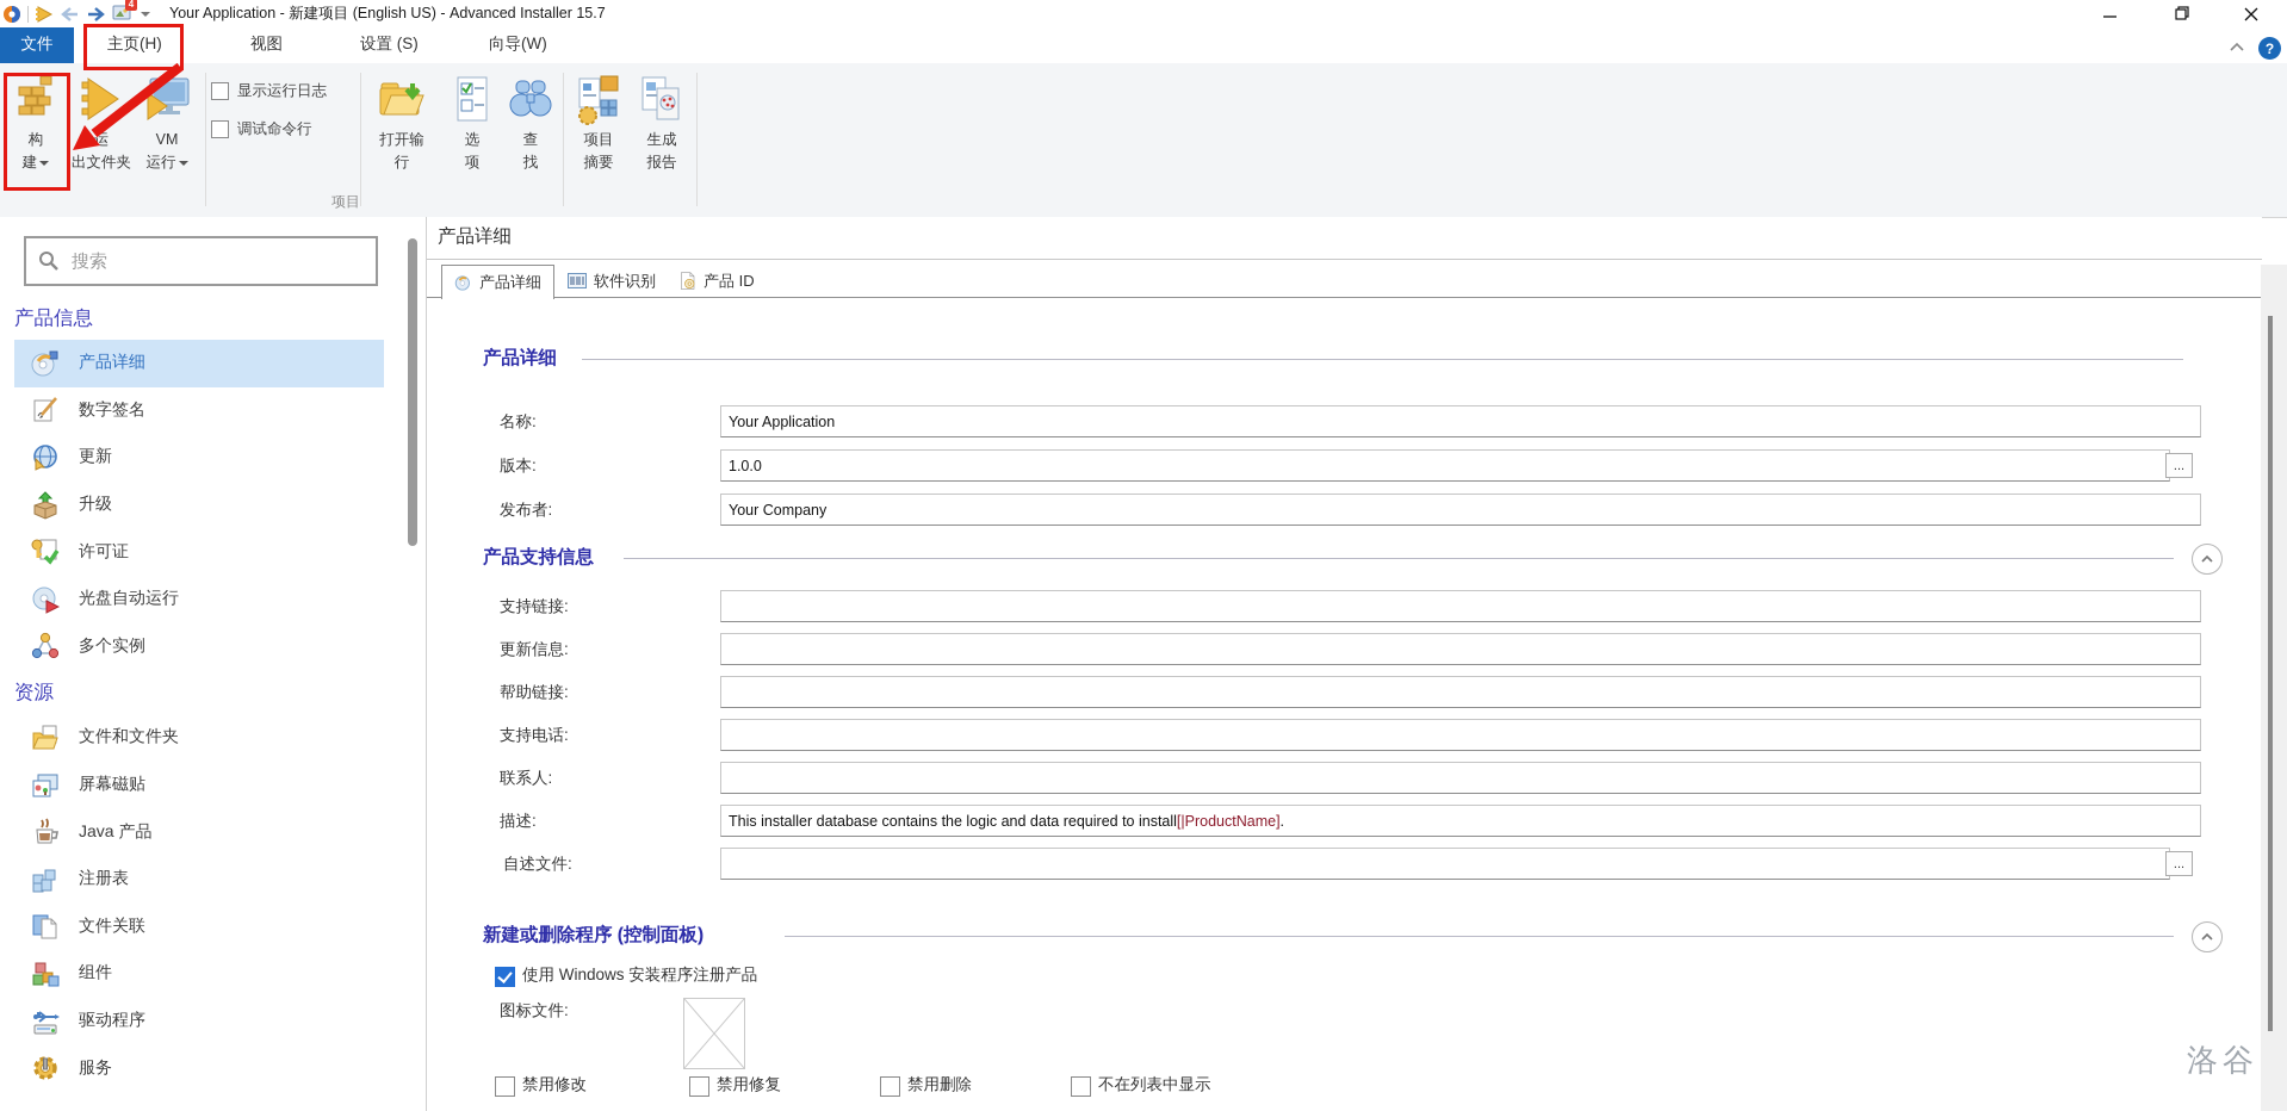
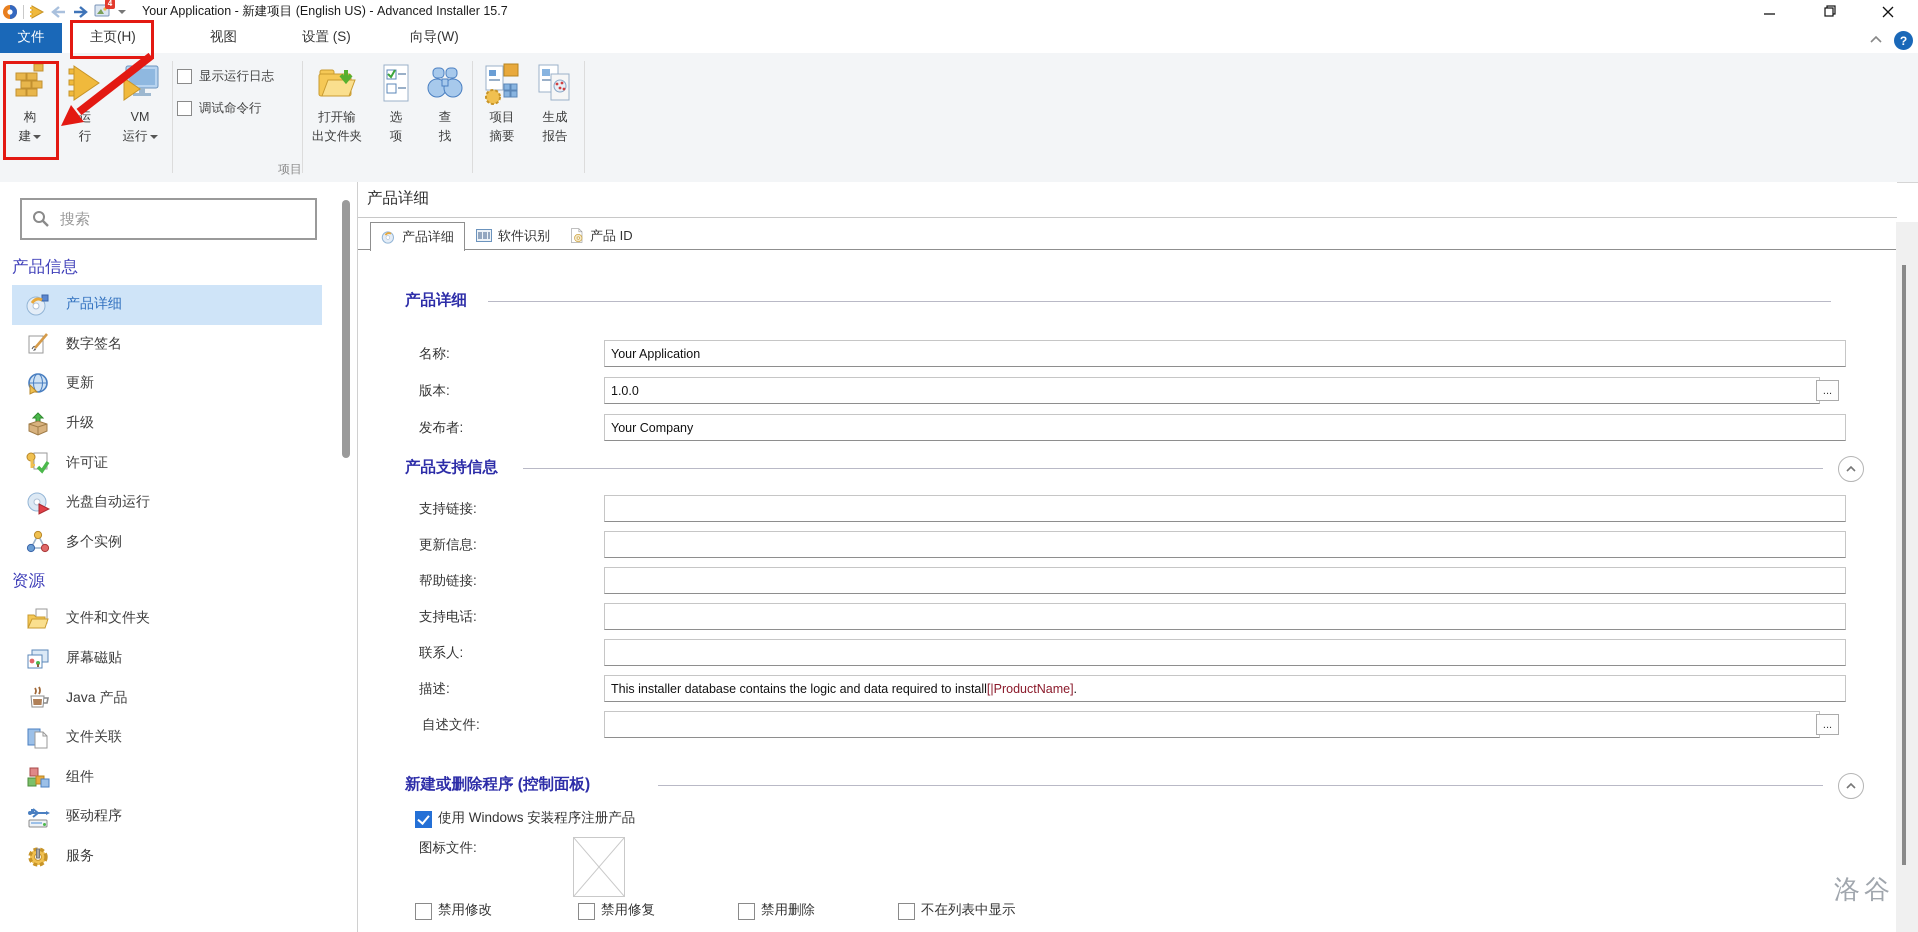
  4
  Your Application - 新建项目 (English US) - Advanced Installer 15.7
  文件
  主页(H)
  视图
  设置 (S)
  向导(W)
  ?
  构
  建
  运
- 出文件夹
+ 行
  VM
  运行
  显示运行日志
  调试命令行
  打开输
- 行
+ 出文件夹
  选
  项
  查
  找
  项目
  摘要
  生成
  报告
  项目
  搜索
  产品信息
  产品详细
  数字签名
  更新
  升级
  许可证
  光盘自动运行
  多个实例
  资源
  文件和文件夹
  屏幕磁贴
  Java 产品
- 注册表
  文件关联
  组件
  驱动程序
  服务
  产品详细
  产品详细
  软件识别
  产品 ID
  产品详细
  名称:
  Your Application
  版本:
  1.0.0
  ...
  发布者:
  Your Company
  产品支持信息
  支持链接:
  更新信息:
  帮助链接:
  支持电话:
  联系人:
  描述:
  This installer database contains the logic and data required to install
  [|ProductName]
  .
  自述文件:
  ...
  新建或删除程序 (控制面板)
  使用 Windows 安装程序注册产品
  图标文件:
  禁用修改
  禁用修复
  禁用删除
  不在列表中显示
  洛谷
